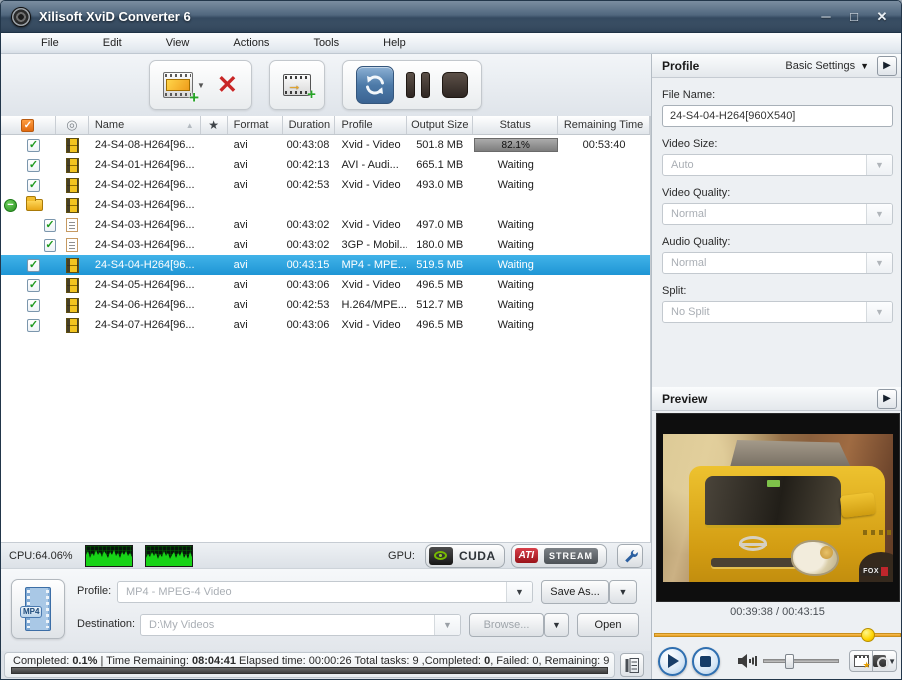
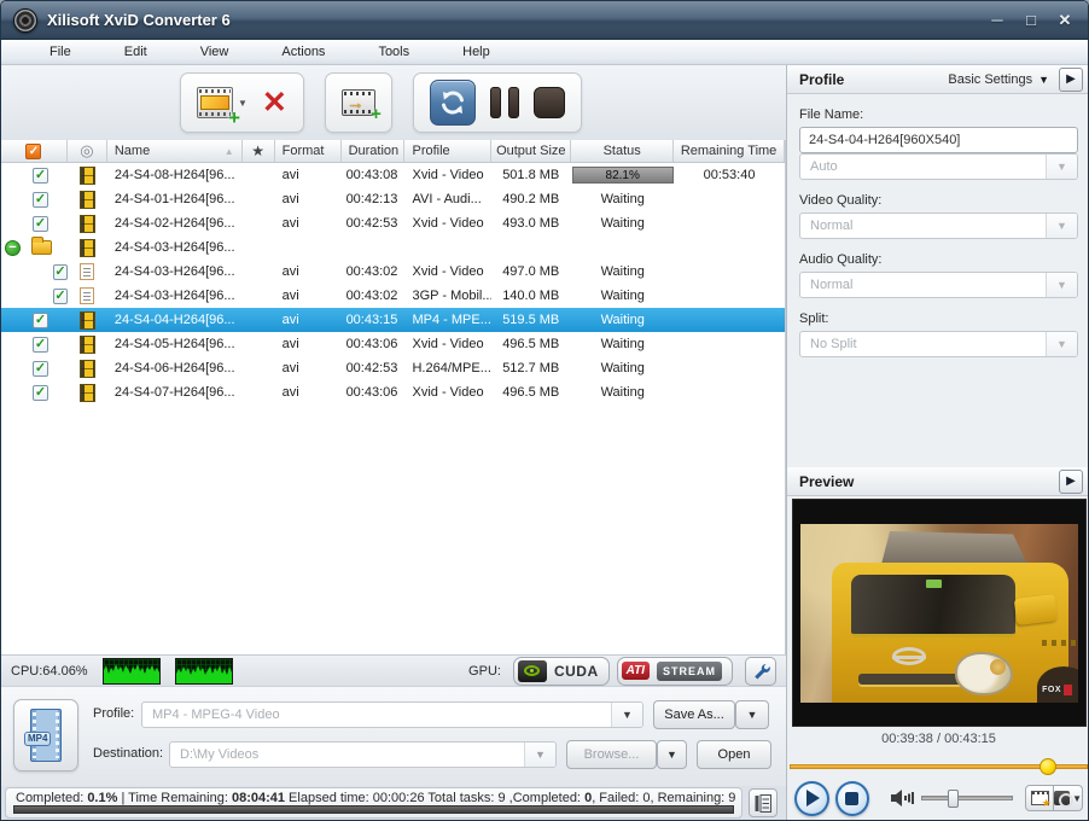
  Xilisoft XviD Converter 6
  ─
  □
  ✕
  File
  Edit
  View
  Actions
  Tools
  Help
  +
  ▼
  ✕
  →
  +
  ✓
  ◎
  Name
  ▲
  ★
  Format
  Duration
  Profile
  Output Size
  Status
  Remaining Time
  ✓
  24-S4-08-H264[96...
  avi
  00:43:08
  Xvid - Video
  501.8 MB
  82.1%
  00:53:40
  ✓
  24-S4-01-H264[96...
  avi
  00:42:13
  AVI - Audi...
- 665.1 MB
+ 490.2 MB
  Waiting
  ✓
  24-S4-02-H264[96...
  avi
  00:42:53
  Xvid - Video
  493.0 MB
  Waiting
  −
  24-S4-03-H264[96...
  ✓
  24-S4-03-H264[96...
  avi
  00:43:02
  Xvid - Video
  497.0 MB
  Waiting
  ✓
  24-S4-03-H264[96...
  avi
  00:43:02
  3GP - Mobil...
- 180.0 MB
+ 140.0 MB
  Waiting
  ✓
  24-S4-04-H264[96...
  avi
  00:43:15
  MP4 - MPE...
  519.5 MB
  Waiting
  ✓
  24-S4-05-H264[96...
  avi
  00:43:06
  Xvid - Video
  496.5 MB
  Waiting
  ✓
  24-S4-06-H264[96...
  avi
  00:42:53
  H.264/MPE...
  512.7 MB
  Waiting
  ✓
  24-S4-07-H264[96...
  avi
  00:43:06
  Xvid - Video
  496.5 MB
  Waiting
  CPU:64.06%
  GPU:
  CUDA
  ATI
  STREAM
  MP4
  Profile:
  MP4 - MPEG-4 Video
  ▼
  Save As...
  ▼
  Destination:
  D:\My Videos
  ▼
  Browse...
  ▼
  Open
  Completed: 0.1% | Time Remaining: 08:04:41 Elapsed time: 00:00:26 Total tasks: 9 ,Completed: 0, Failed: 0, Remaining: 9
  Profile
  Basic Settings
  ▼
  ▶
  File Name:
  24-S4-04-H264[960X540]
- Video Size:
  Auto
  ▼
  Video Quality:
  Normal
  ▼
  Audio Quality:
  Normal
  ▼
  Split:
  No Split
  ▼
  Preview
  ▶
  00:39:38 / 00:43:15
  ▼
